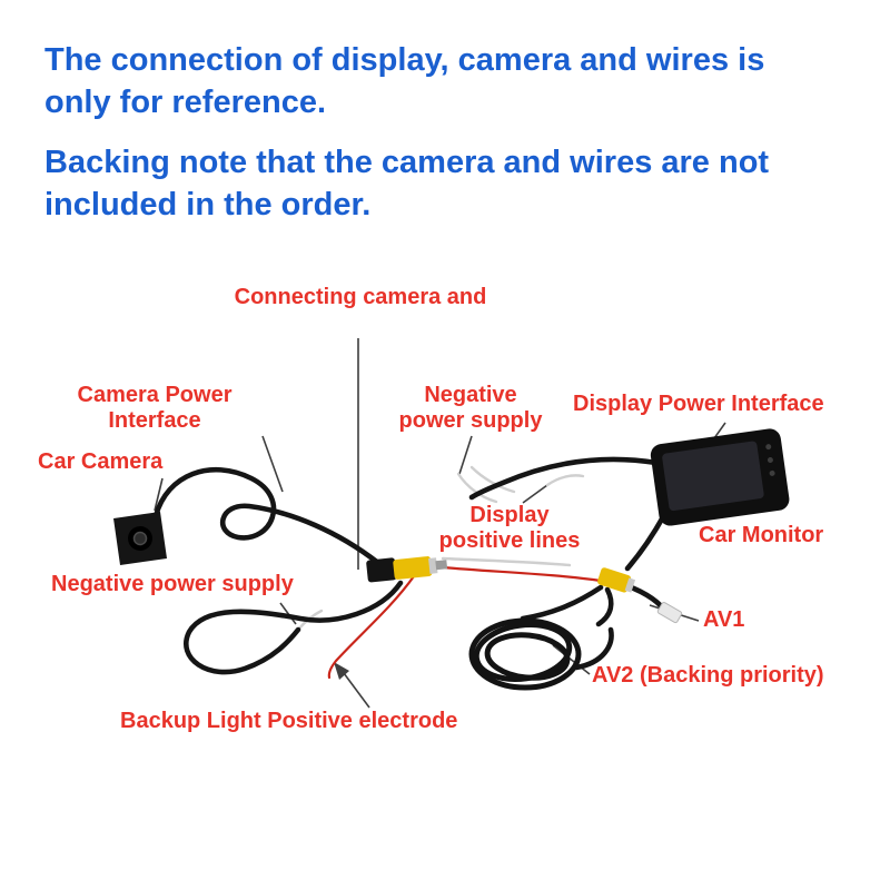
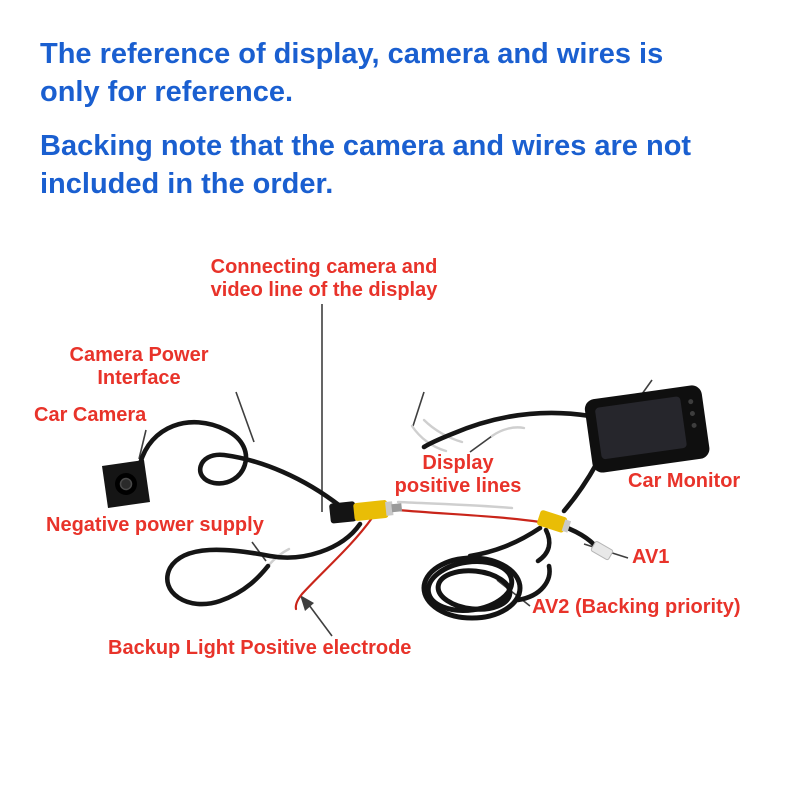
- The connection of display, camera and wires is
+ The reference of display, camera and wires is
  only for reference.
  Backing note that the camera and wires are not
  included in the order.
  Connecting camera and
+ video line of the display
  Camera Power
  Interface
- Negative
- power supply
- Display Power Interface
  Car Camera
  Display
  positive lines
  Car Monitor
  Negative power supply
  AV1
  AV2 (Backing priority)
  Backup Light Positive electrode
